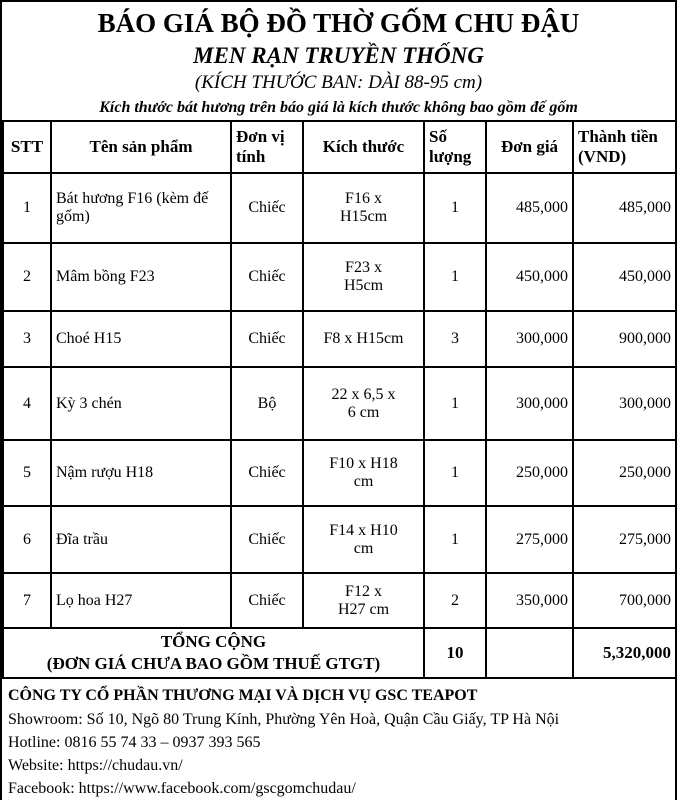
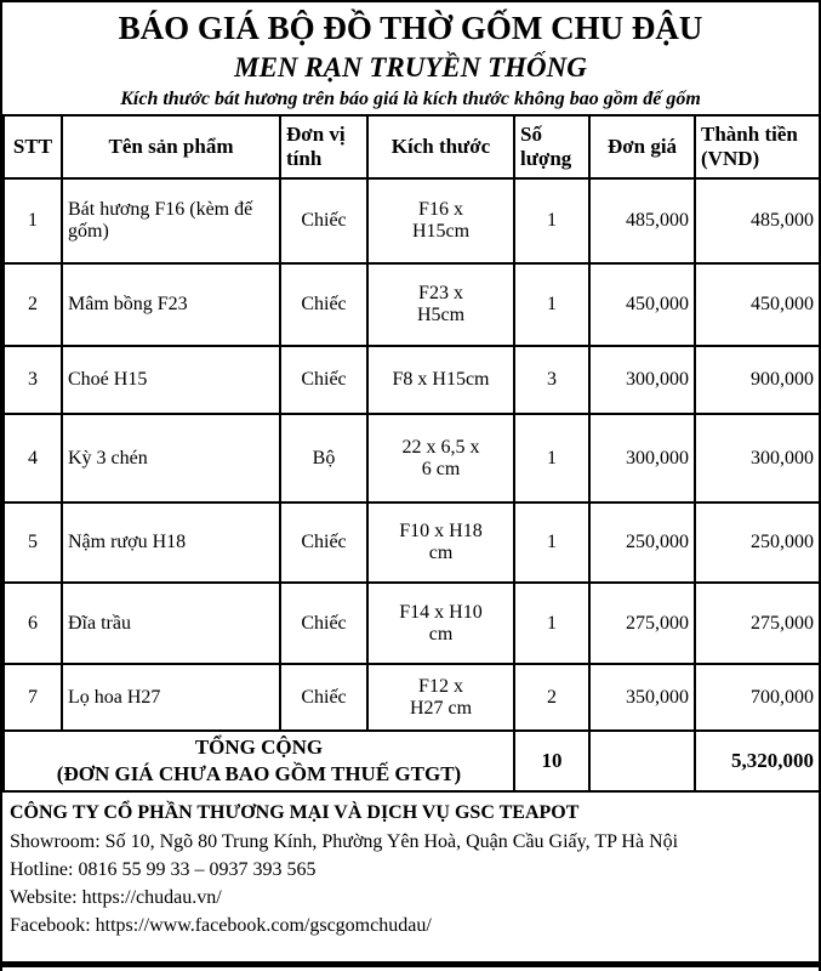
  BÁO GIÁ BỘ ĐỒ THỜ GỐM CHU ĐẬU
  MEN RẠN TRUYỀN THỐNG
- (KÍCH THƯỚC BAN: DÀI 88-95 cm)
  Kích thước bát hương trên báo giá là kích thước không bao gồm đế gốm
  STT	Tên sản phẩm	Đơn vị tính	Kích thước	Số lượng	Đơn giá	Thành tiền (VND)
  1	Bát hương F16 (kèm đế gốm)	Chiếc	F16 x H15cm	1	485,000	485,000
  2	Mâm bồng F23	Chiếc	F23 x H5cm	1	450,000	450,000
  3	Choé H15	Chiếc	F8 x H15cm	3	300,000	900,000
  4	Kỳ 3 chén	Bộ	22 x 6,5 x 6 cm	1	300,000	300,000
  5	Nậm rượu H18	Chiếc	F10 x H18 cm	1	250,000	250,000
  6	Đĩa trầu	Chiếc	F14 x H10 cm	1	275,000	275,000
  7	Lọ hoa H27	Chiếc	F12 x H27 cm	2	350,000	700,000
  TỔNG CỘNG (ĐƠN GIÁ CHƯA BAO GỒM THUẾ GTGT)	10		5,320,000
  CÔNG TY CỔ PHẦN THƯƠNG MẠI VÀ DỊCH VỤ GSC TEAPOT
  Showroom: Số 10, Ngõ 80 Trung Kính, Phường Yên Hoà, Quận Cầu Giấy, TP Hà Nội
- Hotline: 0816 55 74 33 – 0937 393 565
+ Hotline: 0816 55 99 33 – 0937 393 565
  Website: https://chudau.vn/
  Facebook: https://www.facebook.com/gscgomchudau/
